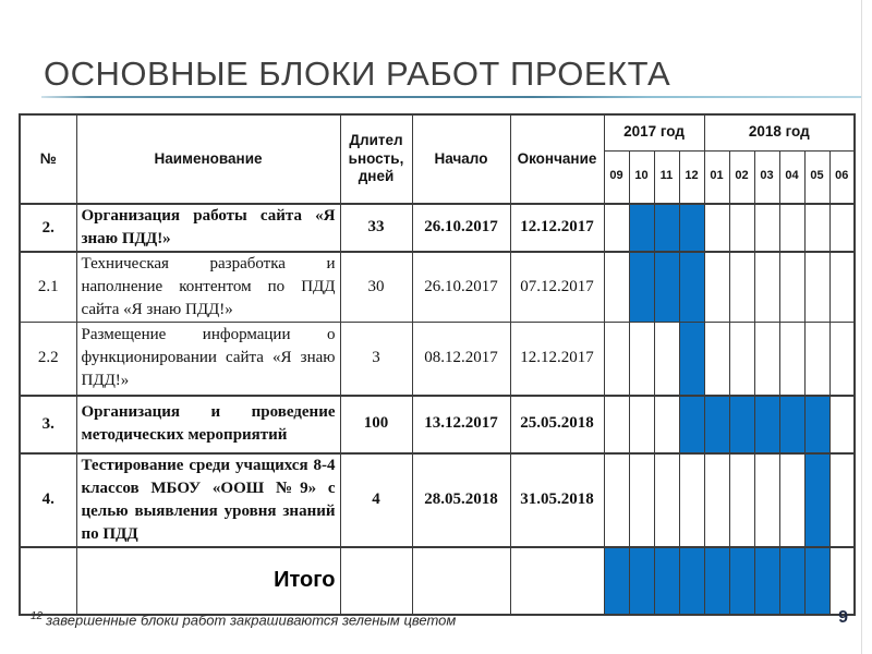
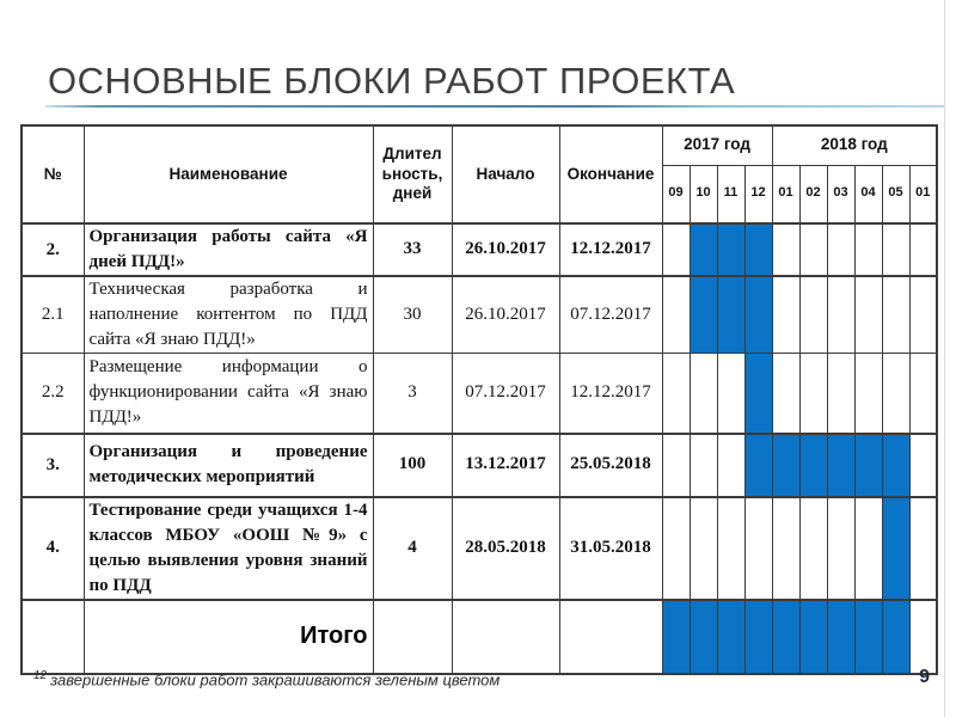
  ОСНОВНЫЕ БЛОКИ РАБОТ ПРОЕКТА
  №	Наименование	Длительность, дней	Начало	Окончание	2017 год	2018 год
- 09	10	11	12	01	02	03	04	05	06
+ 09	10	11	12	01	02	03	04	05	01
- 2.	Организация работы сайта «Я знаю ПДД!»	33	26.10.2017	12.12.2017
+ 2.	Организация работы сайта «Я дней ПДД!»	33	26.10.2017	12.12.2017
  2.1	Техническая разработка и наполнение контентом по ПДД сайта «Я знаю ПДД!»	30	26.10.2017	07.12.2017
- 2.2	Размещение информации о функционировании сайта «Я знаю ПДД!»	3	08.12.2017	12.12.2017
+ 2.2	Размещение информации о функционировании сайта «Я знаю ПДД!»	3	07.12.2017	12.12.2017
  3.	Организация и проведение методических мероприятий	100	13.12.2017	25.05.2018
- 4.	Тестирование среди учащихся 8-4 классов МБОУ «ООШ №9» с целью выявления уровня знаний по ПДД	4	28.05.2018	31.05.2018
+ 4.	Тестирование среди учащихся 1-4 классов МБОУ «ООШ №9» с целью выявления уровня знаний по ПДД	4	28.05.2018	31.05.2018
  	Итого
  12 завершенные блоки работ закрашиваются зеленым цветом
  9
